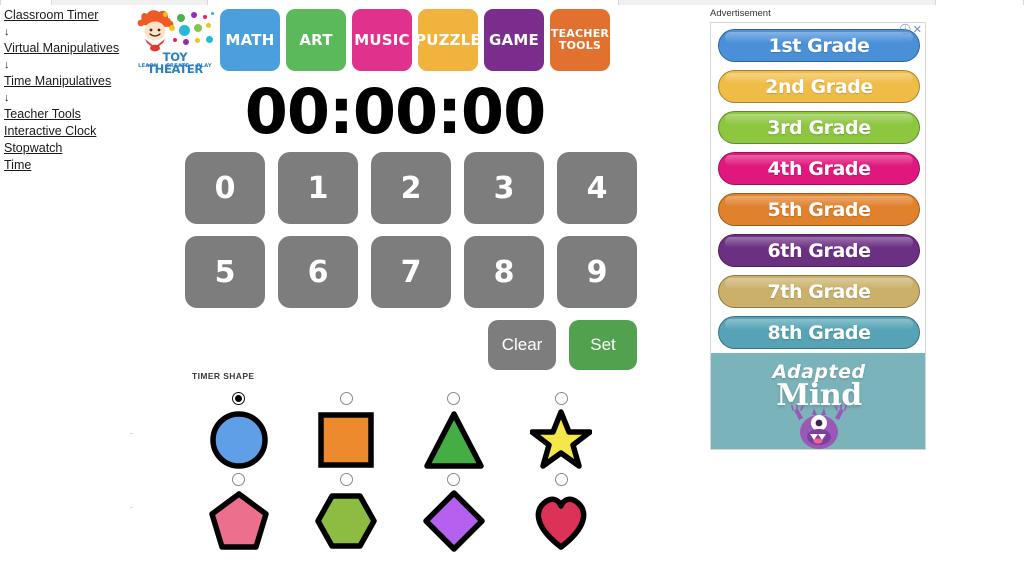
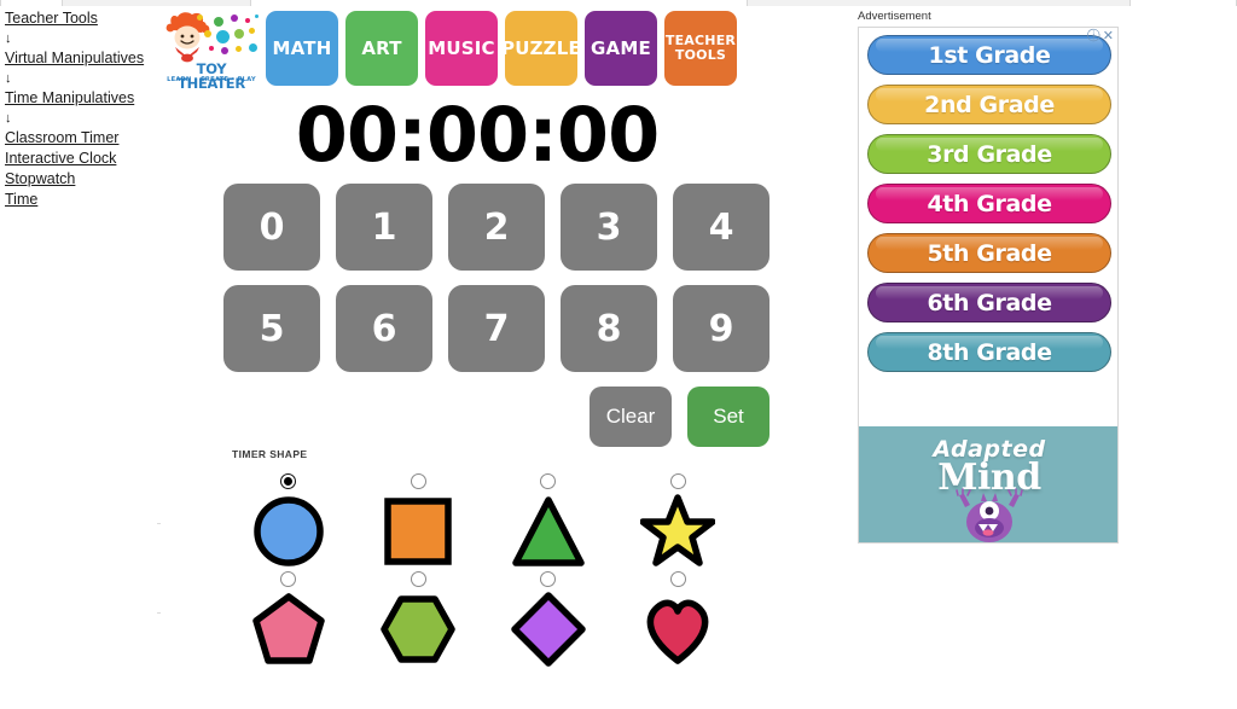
- Classroom Timer
+ Teacher Tools
  ↓
  Virtual Manipulatives
  ↓
  Time Manipulatives
  ↓
- Teacher Tools
+ Classroom Timer
  Interactive Clock
  Stopwatch
  Time
  TOY THEATER
  MATH
  ART
  MUSIC
  PUZZLE
  GAME
  TEACHER TOOLS
  00:00:00
  0
  1
  2
  3
  4
  5
  6
  7
  8
  9
  Clear
  Set
  TIMER SHAPE
  Advertisement
  ⓘ
  ✕
  1st Grade
  2nd Grade
  3rd Grade
  4th Grade
  5th Grade
  6th Grade
- 7th Grade
  8th Grade
  Adapted
  Mind
